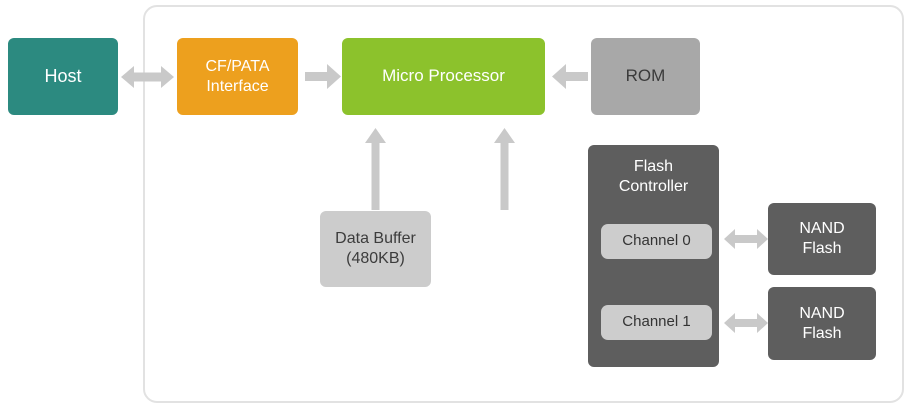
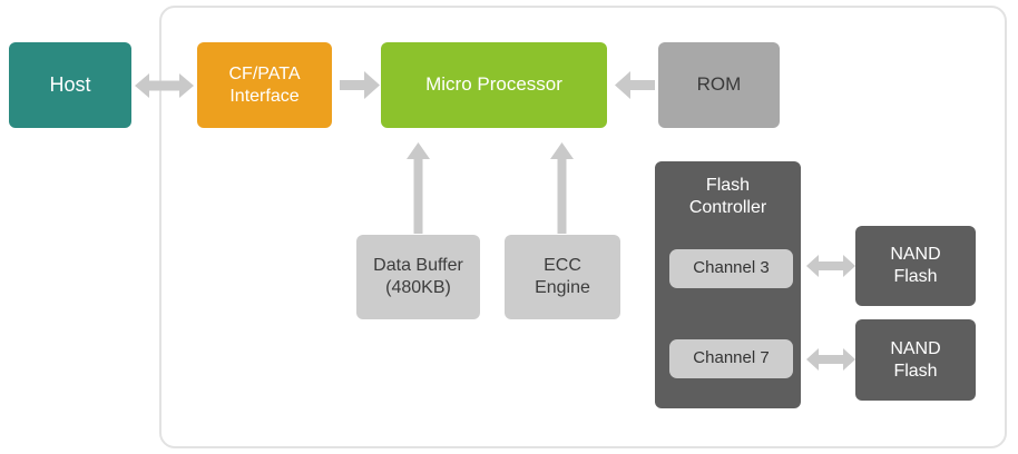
  Host
  CF/PATA
  Interface
  Micro Processor
  ROM
  Data Buffer
  (480KB)
+ ECC
+ Engine
  Flash
  Controller
- Channel 0
+ Channel 3
- Channel 1
+ Channel 7
  NAND
  Flash
  NAND
  Flash
